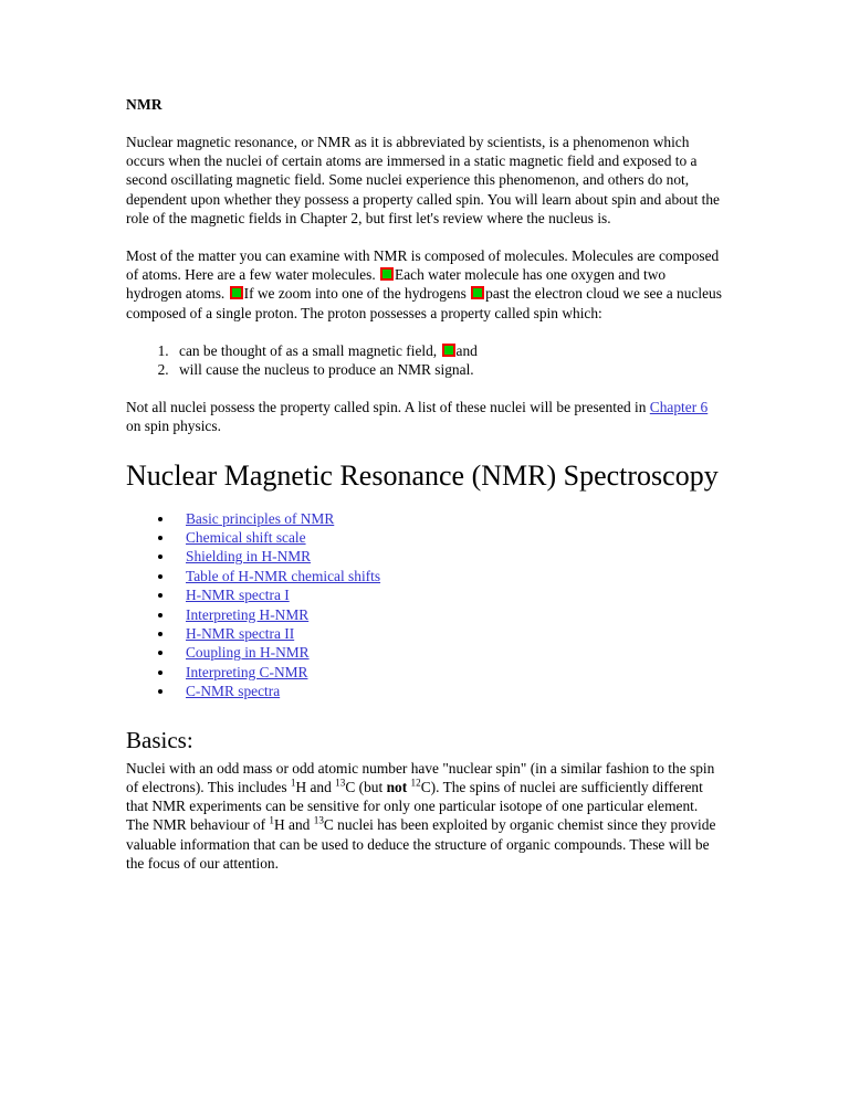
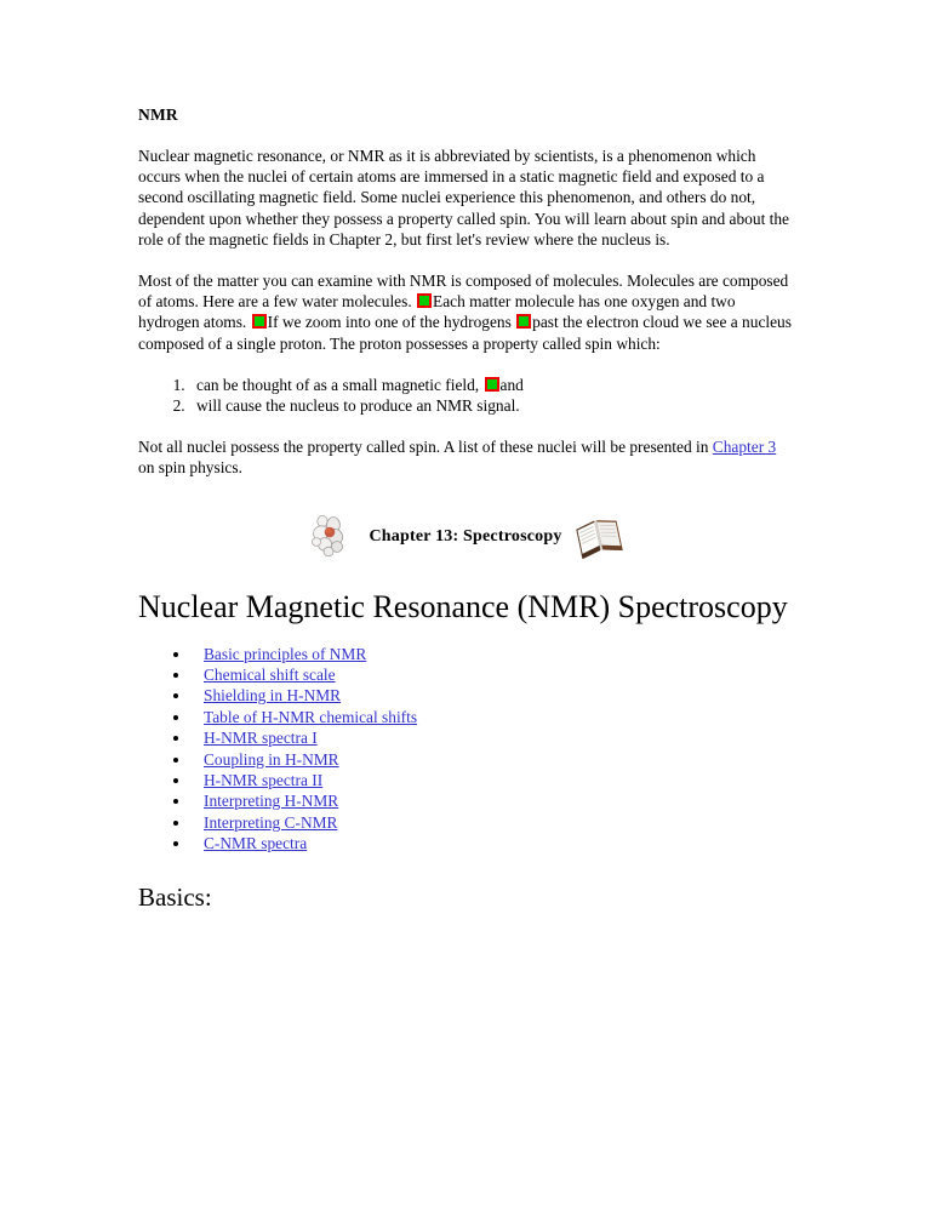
  NMR
  Nuclear magnetic resonance, or NMR as it is abbreviated by scientists, is a phenomenon which occurs when the nuclei of certain atoms are immersed in a static magnetic field and exposed to a second oscillating magnetic field. Some nuclei experience this phenomenon, and others do not, dependent upon whether they possess a property called spin. You will learn about spin and about the role of the magnetic fields in Chapter 2, but first let's review where the nucleus is.
- Most of the matter you can examine with NMR is composed of molecules. Molecules are composed of atoms. Here are a few water molecules. Each water molecule has one oxygen and two hydrogen atoms. If we zoom into one of the hydrogens past the electron cloud we see a nucleus composed of a single proton. The proton possesses a property called spin which:
+ Most of the matter you can examine with NMR is composed of molecules. Molecules are composed of atoms. Here are a few water molecules. Each matter molecule has one oxygen and two hydrogen atoms. If we zoom into one of the hydrogens past the electron cloud we see a nucleus composed of a single proton. The proton possesses a property called spin which:
  can be thought of as a small magnetic field, and
  will cause the nucleus to produce an NMR signal.
- Not all nuclei possess the property called spin. A list of these nuclei will be presented in Chapter 6 on spin physics.
+ Not all nuclei possess the property called spin. A list of these nuclei will be presented in Chapter 3 on spin physics.
+ Chapter 13: Spectroscopy
  Nuclear Magnetic Resonance (NMR) Spectroscopy
  Basic principles of NMR
  Chemical shift scale
  Shielding in H-NMR
  Table of H-NMR chemical shifts
  H-NMR spectra I
- Interpreting H-NMR
+ Coupling in H-NMR
  H-NMR spectra II
- Coupling in H-NMR
+ Interpreting H-NMR
  Interpreting C-NMR
  C-NMR spectra
  Basics:
- Nuclei with an odd mass or odd atomic number have "nuclear spin" (in a similar fashion to the spin of electrons). This includes 1H and 13C (but not 12C). The spins of nuclei are sufficiently different that NMR experiments can be sensitive for only one particular isotope of one particular element. The NMR behaviour of 1H and 13C nuclei has been exploited by organic chemist since they provide valuable information that can be used to deduce the structure of organic compounds. These will be the focus of our attention.
